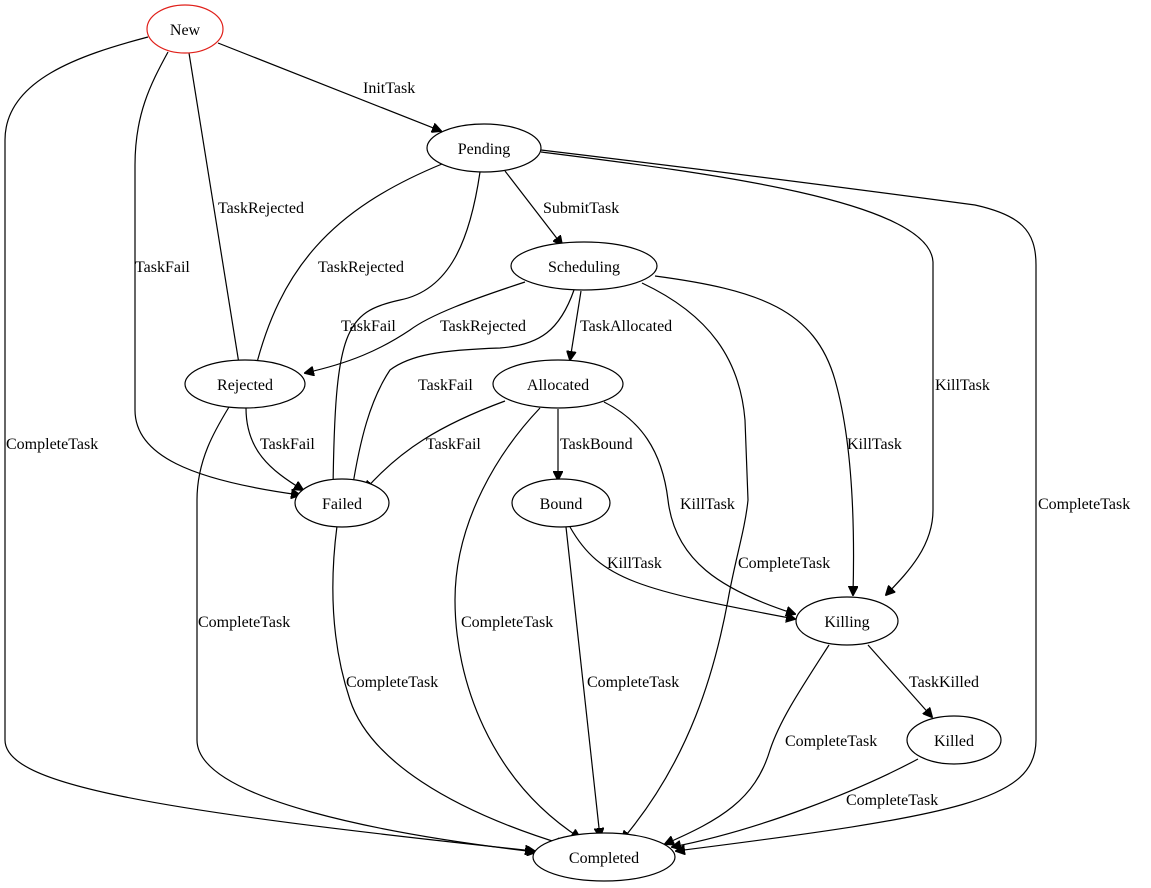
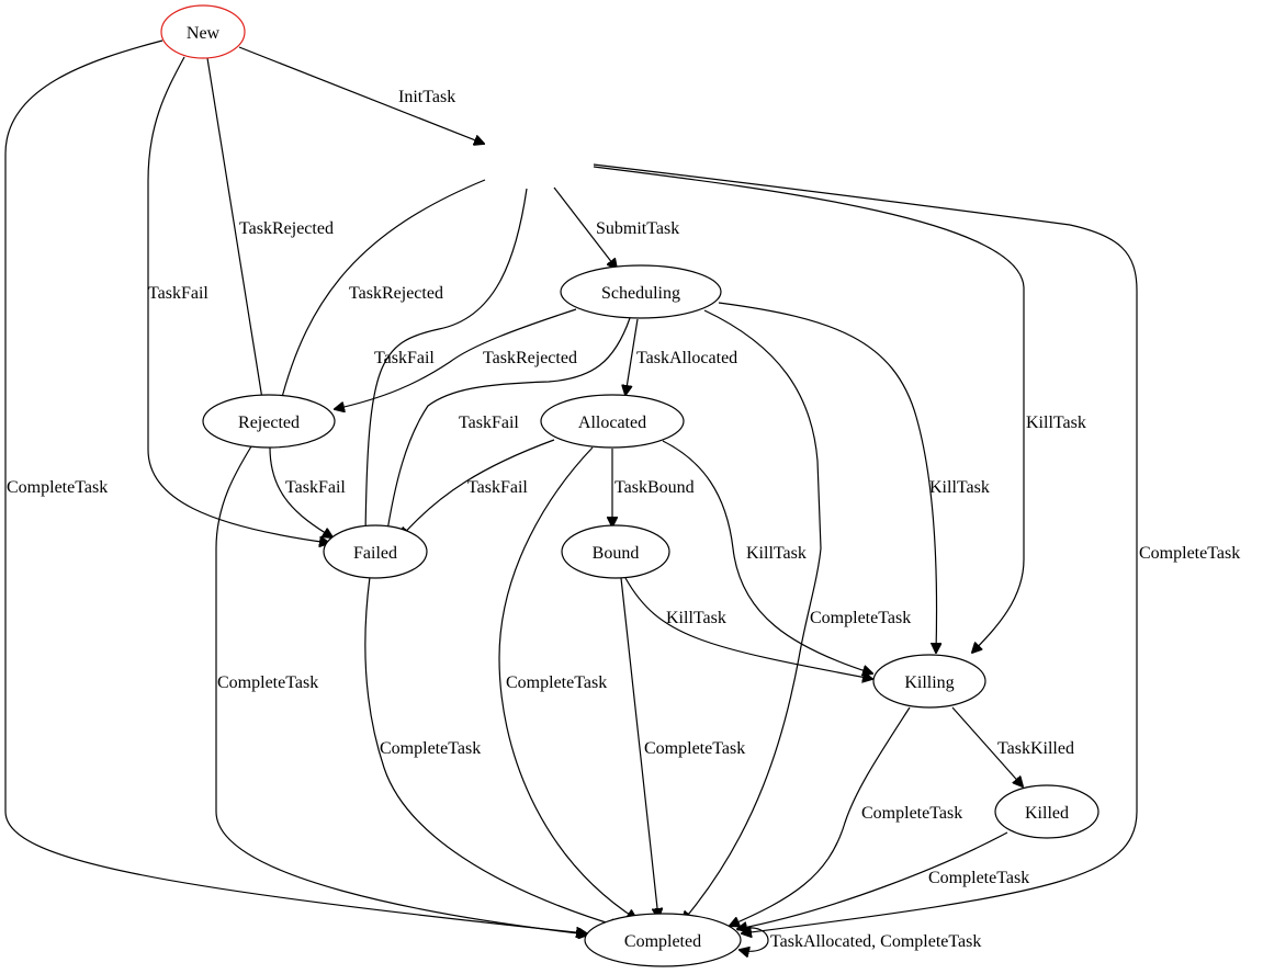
  InitTask
  TaskRejected
  TaskFail
  CompleteTask
  SubmitTask
  TaskRejected
  TaskFail
  KillTask
  CompleteTask
  TaskAllocated
  TaskRejected
  TaskFail
  KillTask
  CompleteTask
  TaskFail
  CompleteTask
  TaskBound
  TaskFail
  KillTask
  CompleteTask
  CompleteTask
  KillTask
  CompleteTask
  TaskKilled
  CompleteTask
  CompleteTask
+ TaskAllocated, CompleteTask
  New
- Pending
  Scheduling
  Rejected
  Allocated
  Failed
  Bound
  Killing
  Killed
  Completed
